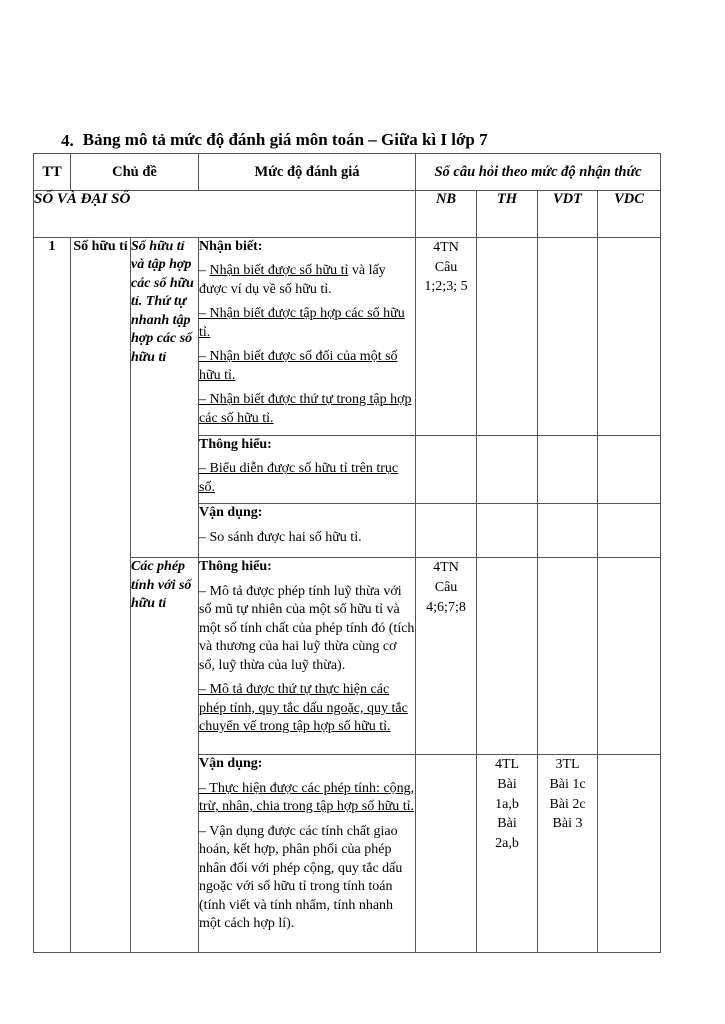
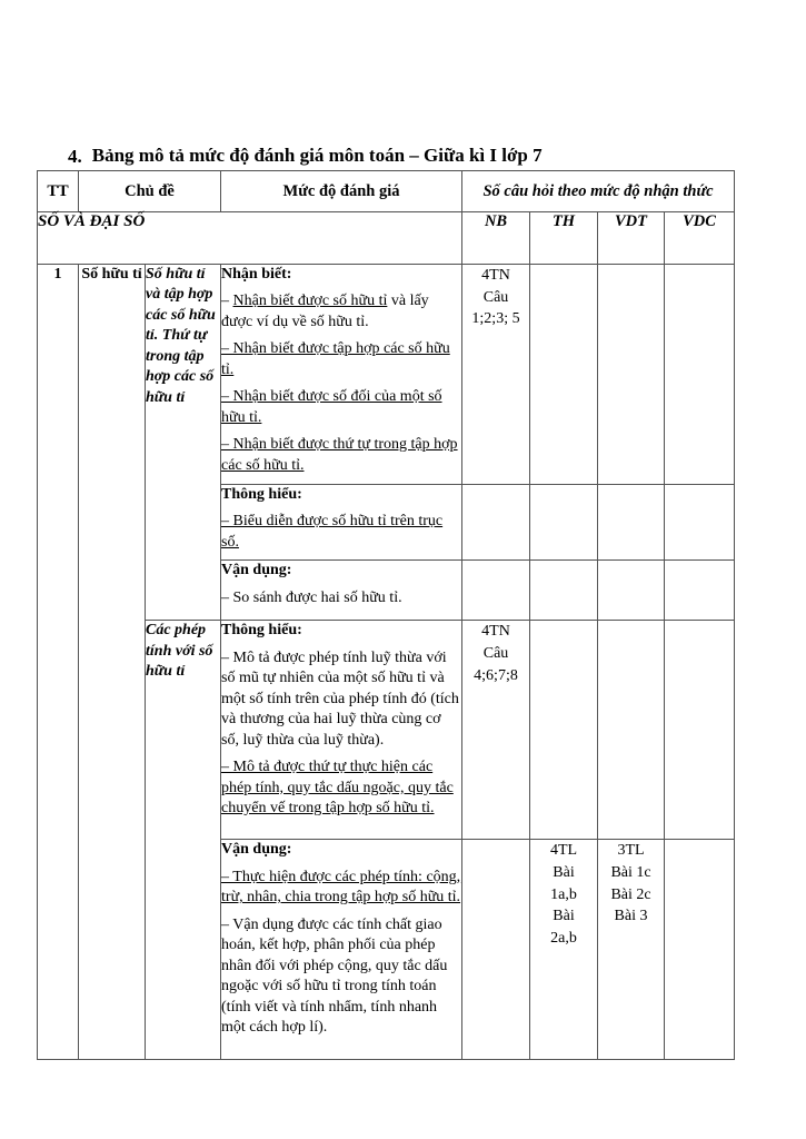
  4. Bảng mô tả mức độ đánh giá môn toán – Giữa kì I lớp 7
  TT	Chủ đề	Mức độ đánh giá	Số câu hỏi theo mức độ nhận thức
  SỐ VÀ ĐẠI SỐ	NB	TH	VDT	VDC
- 1	Số hữu tỉ	Số hữu tỉ và tập hợp các số hữu tỉ. Thứ tự nhanh tập hợp các số hữu tỉ	Nhận biết: – Nhận biết được số hữu tỉ và lấy được ví dụ về số hữu tỉ. – Nhận biết được tập hợp các số hữu tỉ. – Nhận biết được số đối của một số hữu tỉ. – Nhận biết được thứ tự trong tập hợp các số hữu tỉ.	4TN Câu 1;2;3; 5
+ 1	Số hữu tỉ	Số hữu tỉ và tập hợp các số hữu tỉ. Thứ tự trong tập hợp các số hữu tỉ	Nhận biết: – Nhận biết được số hữu tỉ và lấy được ví dụ về số hữu tỉ. – Nhận biết được tập hợp các số hữu tỉ. – Nhận biết được số đối của một số hữu tỉ. – Nhận biết được thứ tự trong tập hợp các số hữu tỉ.	4TN Câu 1;2;3; 5
  Thông hiểu: – Biểu diễn được số hữu tỉ trên trục số.
  Vận dụng: – So sánh được hai số hữu tỉ.
- Các phép tính với số hữu tỉ	Thông hiểu: – Mô tả được phép tính luỹ thừa với số mũ tự nhiên của một số hữu tỉ và một số tính chất của phép tính đó (tích và thương của hai luỹ thừa cùng cơ số, luỹ thừa của luỹ thừa). – Mô tả được thứ tự thực hiện các phép tính, quy tắc dấu ngoặc, quy tắc chuyển vế trong tập hợp số hữu tỉ.	4TN Câu 4;6;7;8
+ Các phép tính với số hữu tỉ	Thông hiểu: – Mô tả được phép tính luỹ thừa với số mũ tự nhiên của một số hữu tỉ và một số tính trên của phép tính đó (tích và thương của hai luỹ thừa cùng cơ số, luỹ thừa của luỹ thừa). – Mô tả được thứ tự thực hiện các phép tính, quy tắc dấu ngoặc, quy tắc chuyển vế trong tập hợp số hữu tỉ.	4TN Câu 4;6;7;8
  Vận dụng: – Thực hiện được các phép tính: cộng, trừ, nhân, chia trong tập hợp số hữu tỉ. – Vận dụng được các tính chất giao hoán, kết hợp, phân phối của phép nhân đối với phép cộng, quy tắc dấu ngoặc với số hữu tỉ trong tính toán (tính viết và tính nhẩm, tính nhanh một cách hợp lí).		4TL Bài 1a,b Bài 2a,b	3TL Bài 1c Bài 2c Bài 3
